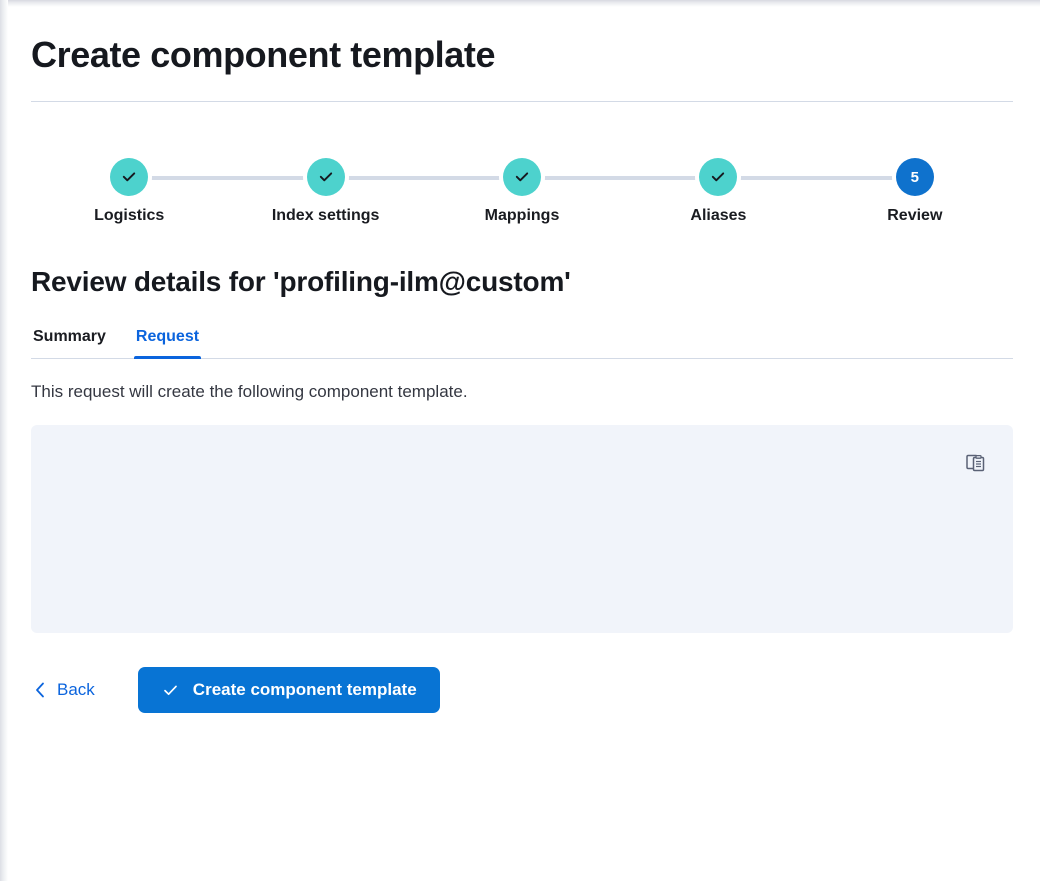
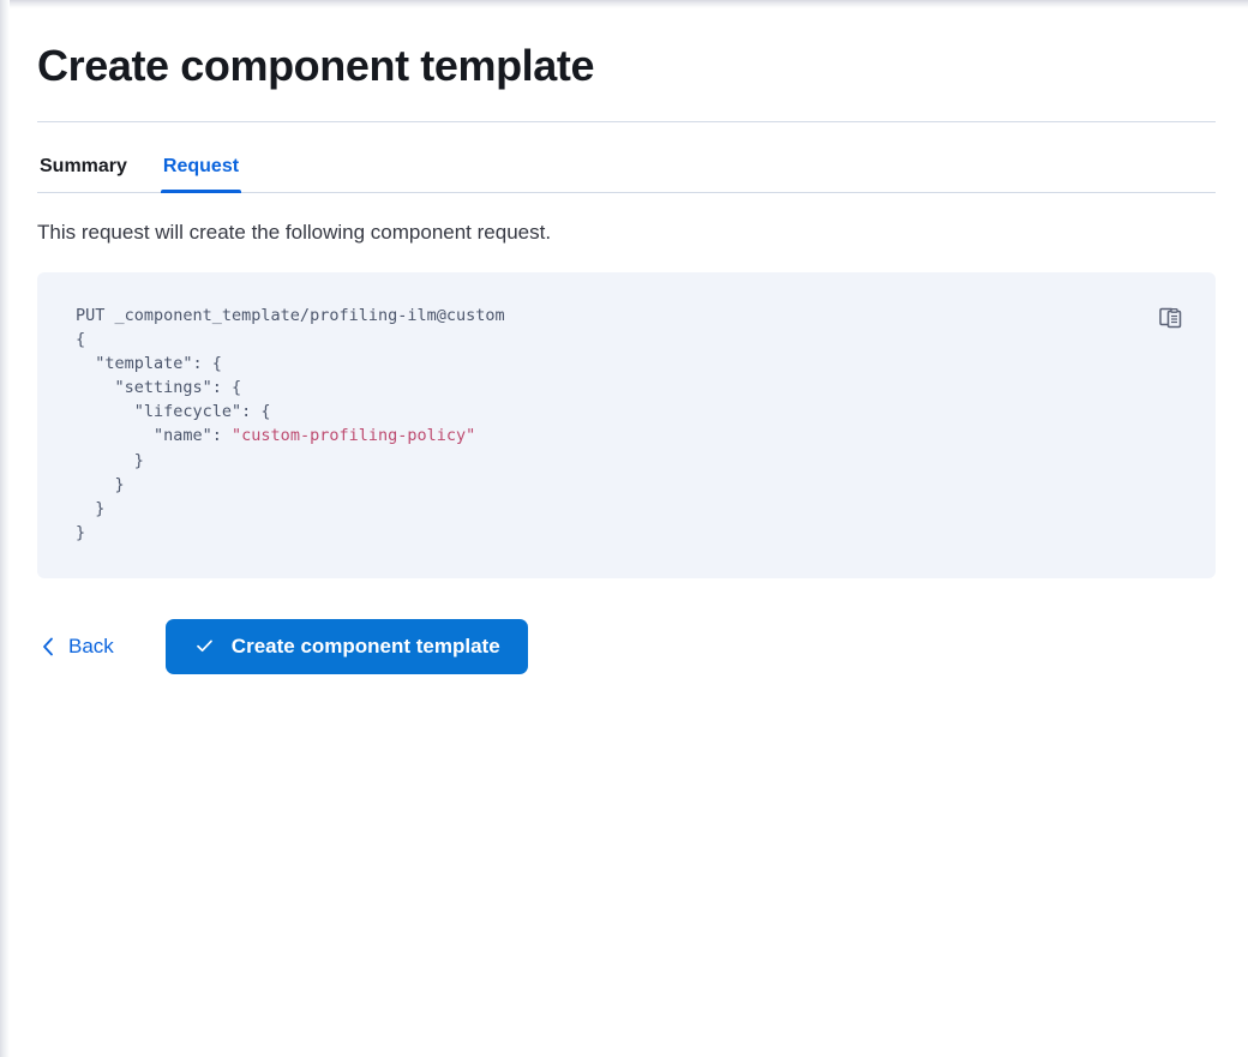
  Create component template
- Logistics
- Index settings
- Mappings
- Aliases
- 5
- Review
- Review details for 'profiling-ilm@custom'
  Summary
  Request
- This request will create the following component template.
+ This request will create the following component request.
+ PUT _component_template/profiling-ilm@custom { "template": { "settings": { "lifecycle": { "name": "custom-profiling-policy" } } } }
  Back
  Create component template
